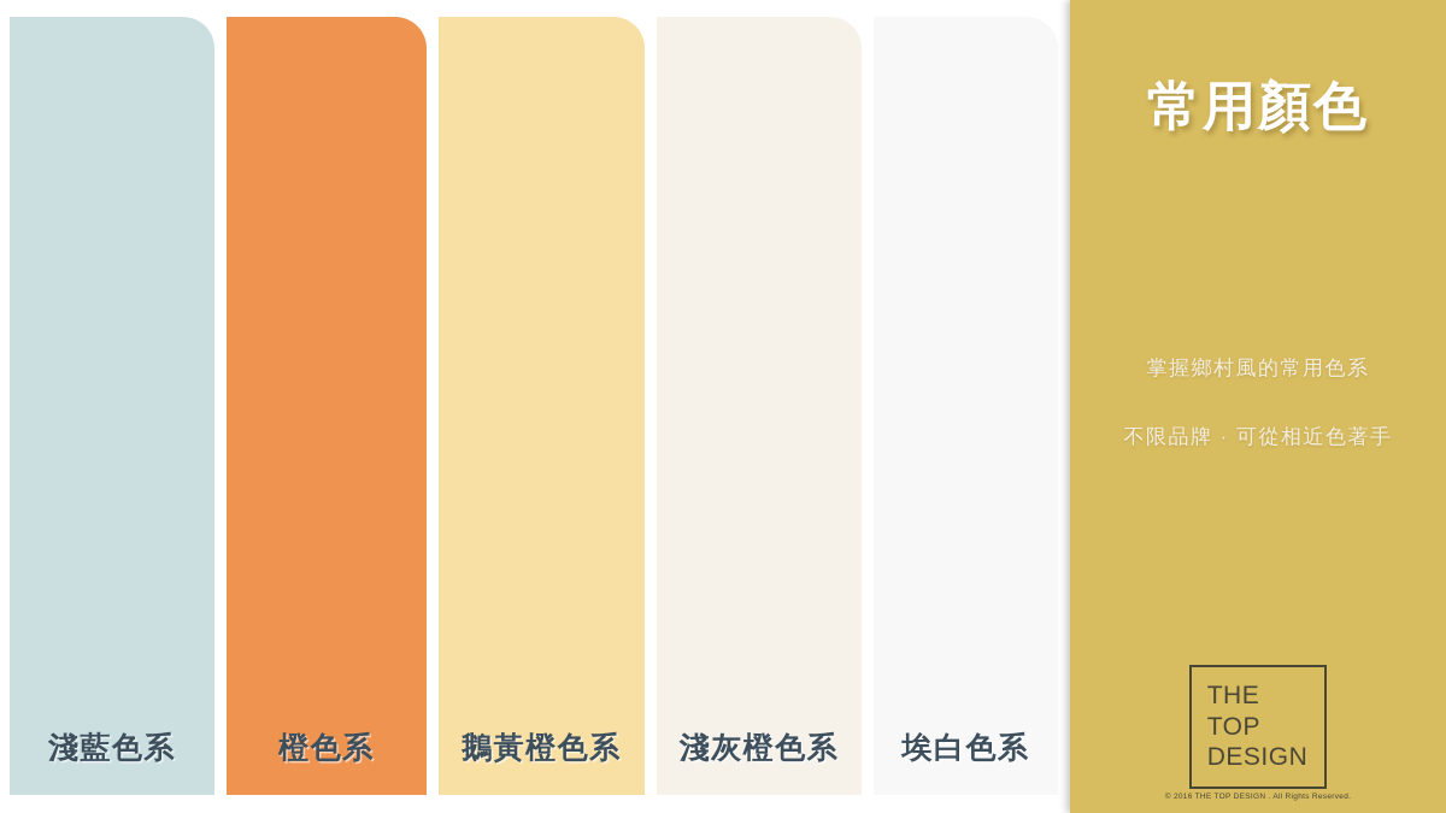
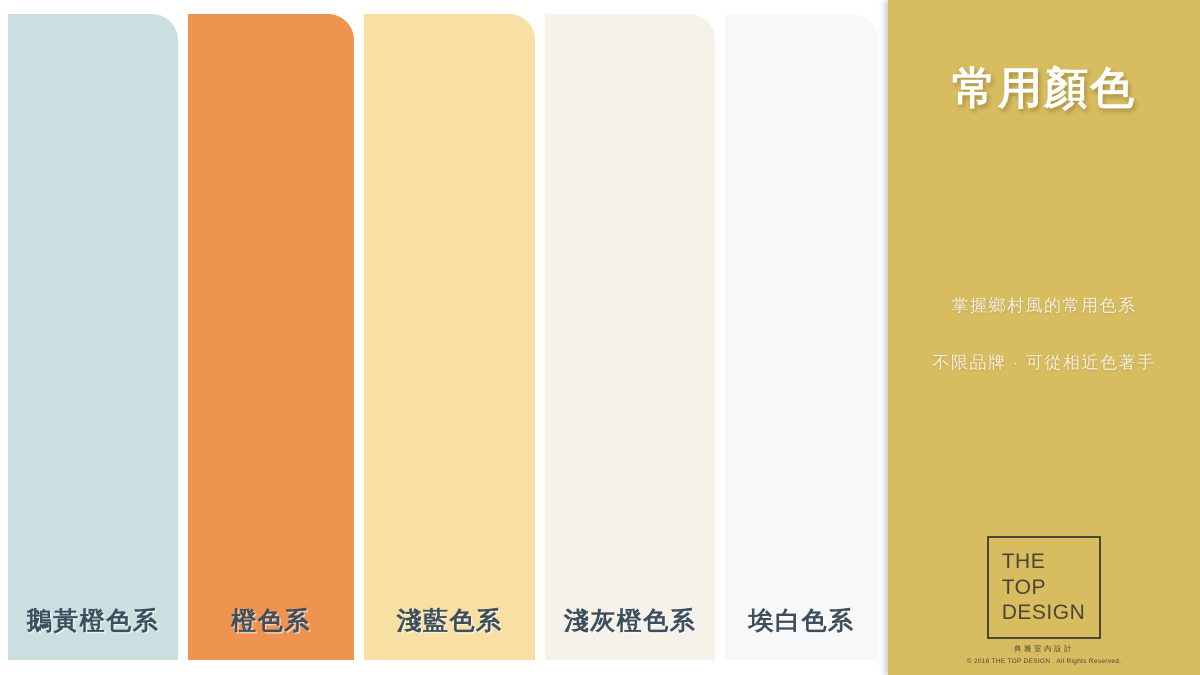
- 淺藍色系
+ 鵝黃橙色系
  橙色系
- 鵝黃橙色系
+ 淺藍色系
  淺灰橙色系
  埃白色系
  常用顏色
  掌握鄉村風的常用色系
  不限品牌 · 可從相近色著手
  THE
  TOP
  DESIGN
+ 典雅室內設計
